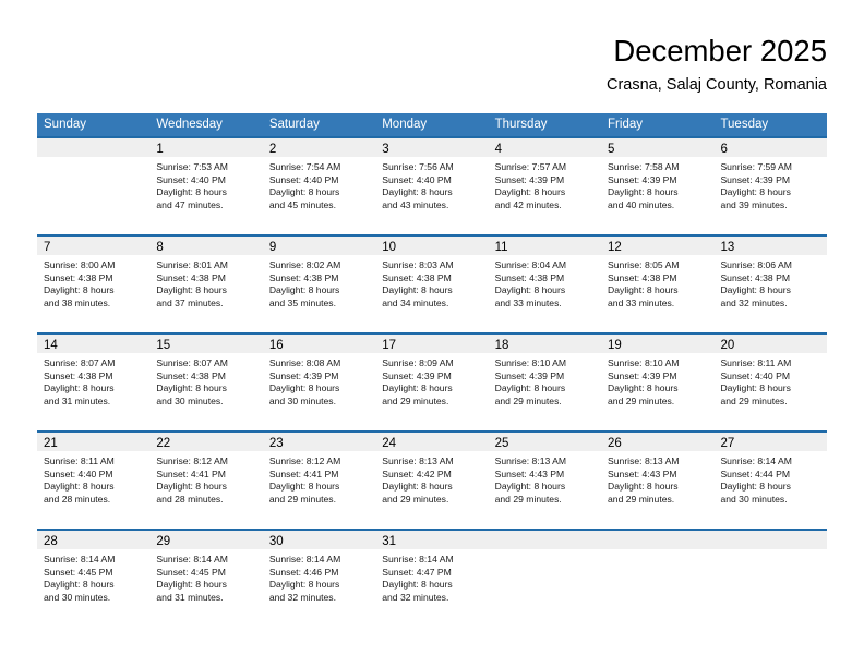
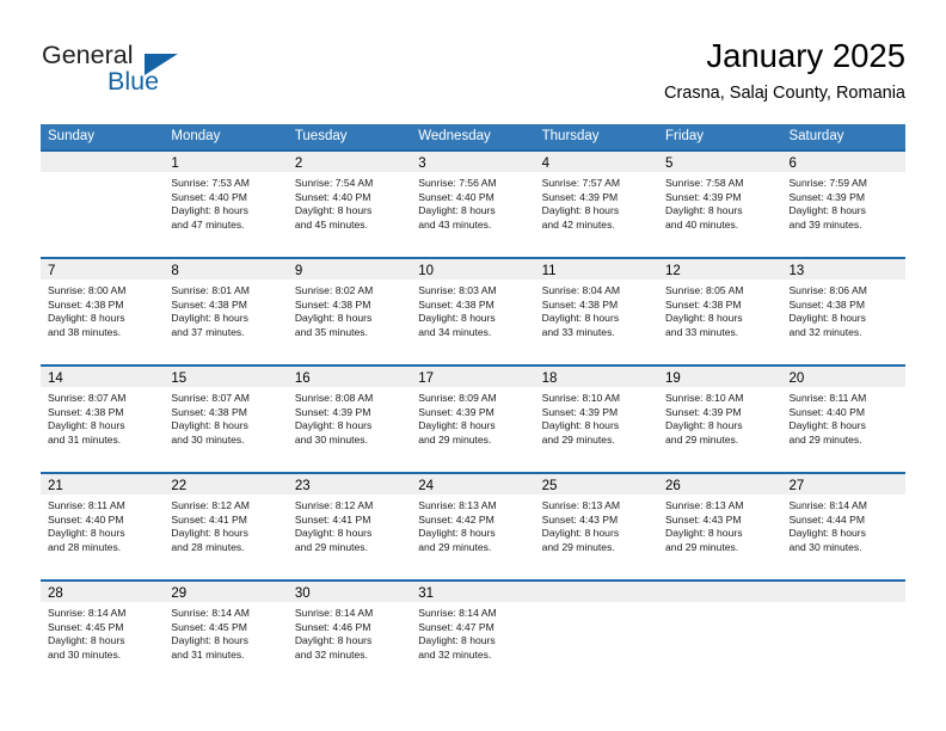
+ General
+ Blue
- December 2025
+ January 2025
  Crasna, Salaj County, Romania
  Sunday
- Wednesday
+ Monday
- Saturday
+ Tuesday
- Monday
+ Wednesday
  Thursday
  Friday
- Tuesday
+ Saturday
  1
  Sunrise: 7:53 AM
  Sunset: 4:40 PM
  Daylight: 8 hours
  and 47 minutes.
  2
  Sunrise: 7:54 AM
  Sunset: 4:40 PM
  Daylight: 8 hours
  and 45 minutes.
  3
  Sunrise: 7:56 AM
  Sunset: 4:40 PM
  Daylight: 8 hours
  and 43 minutes.
  4
  Sunrise: 7:57 AM
  Sunset: 4:39 PM
  Daylight: 8 hours
  and 42 minutes.
  5
  Sunrise: 7:58 AM
  Sunset: 4:39 PM
  Daylight: 8 hours
  and 40 minutes.
  6
  Sunrise: 7:59 AM
  Sunset: 4:39 PM
  Daylight: 8 hours
  and 39 minutes.
  7
  Sunrise: 8:00 AM
  Sunset: 4:38 PM
  Daylight: 8 hours
  and 38 minutes.
  8
  Sunrise: 8:01 AM
  Sunset: 4:38 PM
  Daylight: 8 hours
  and 37 minutes.
  9
  Sunrise: 8:02 AM
  Sunset: 4:38 PM
  Daylight: 8 hours
  and 35 minutes.
  10
  Sunrise: 8:03 AM
  Sunset: 4:38 PM
  Daylight: 8 hours
  and 34 minutes.
  11
  Sunrise: 8:04 AM
  Sunset: 4:38 PM
  Daylight: 8 hours
  and 33 minutes.
  12
  Sunrise: 8:05 AM
  Sunset: 4:38 PM
  Daylight: 8 hours
  and 33 minutes.
  13
  Sunrise: 8:06 AM
  Sunset: 4:38 PM
  Daylight: 8 hours
  and 32 minutes.
  14
  Sunrise: 8:07 AM
  Sunset: 4:38 PM
  Daylight: 8 hours
  and 31 minutes.
  15
  Sunrise: 8:07 AM
  Sunset: 4:38 PM
  Daylight: 8 hours
  and 30 minutes.
  16
  Sunrise: 8:08 AM
  Sunset: 4:39 PM
  Daylight: 8 hours
  and 30 minutes.
  17
  Sunrise: 8:09 AM
  Sunset: 4:39 PM
  Daylight: 8 hours
  and 29 minutes.
  18
  Sunrise: 8:10 AM
  Sunset: 4:39 PM
  Daylight: 8 hours
  and 29 minutes.
  19
  Sunrise: 8:10 AM
  Sunset: 4:39 PM
  Daylight: 8 hours
  and 29 minutes.
  20
  Sunrise: 8:11 AM
  Sunset: 4:40 PM
  Daylight: 8 hours
  and 29 minutes.
  21
  Sunrise: 8:11 AM
  Sunset: 4:40 PM
  Daylight: 8 hours
  and 28 minutes.
  22
  Sunrise: 8:12 AM
  Sunset: 4:41 PM
  Daylight: 8 hours
  and 28 minutes.
  23
  Sunrise: 8:12 AM
  Sunset: 4:41 PM
  Daylight: 8 hours
  and 29 minutes.
  24
  Sunrise: 8:13 AM
  Sunset: 4:42 PM
  Daylight: 8 hours
  and 29 minutes.
  25
  Sunrise: 8:13 AM
  Sunset: 4:43 PM
  Daylight: 8 hours
  and 29 minutes.
  26
  Sunrise: 8:13 AM
  Sunset: 4:43 PM
  Daylight: 8 hours
  and 29 minutes.
  27
  Sunrise: 8:14 AM
  Sunset: 4:44 PM
  Daylight: 8 hours
  and 30 minutes.
  28
  Sunrise: 8:14 AM
  Sunset: 4:45 PM
  Daylight: 8 hours
  and 30 minutes.
  29
  Sunrise: 8:14 AM
  Sunset: 4:45 PM
  Daylight: 8 hours
  and 31 minutes.
  30
  Sunrise: 8:14 AM
  Sunset: 4:46 PM
  Daylight: 8 hours
  and 32 minutes.
  31
  Sunrise: 8:14 AM
  Sunset: 4:47 PM
  Daylight: 8 hours
  and 32 minutes.
